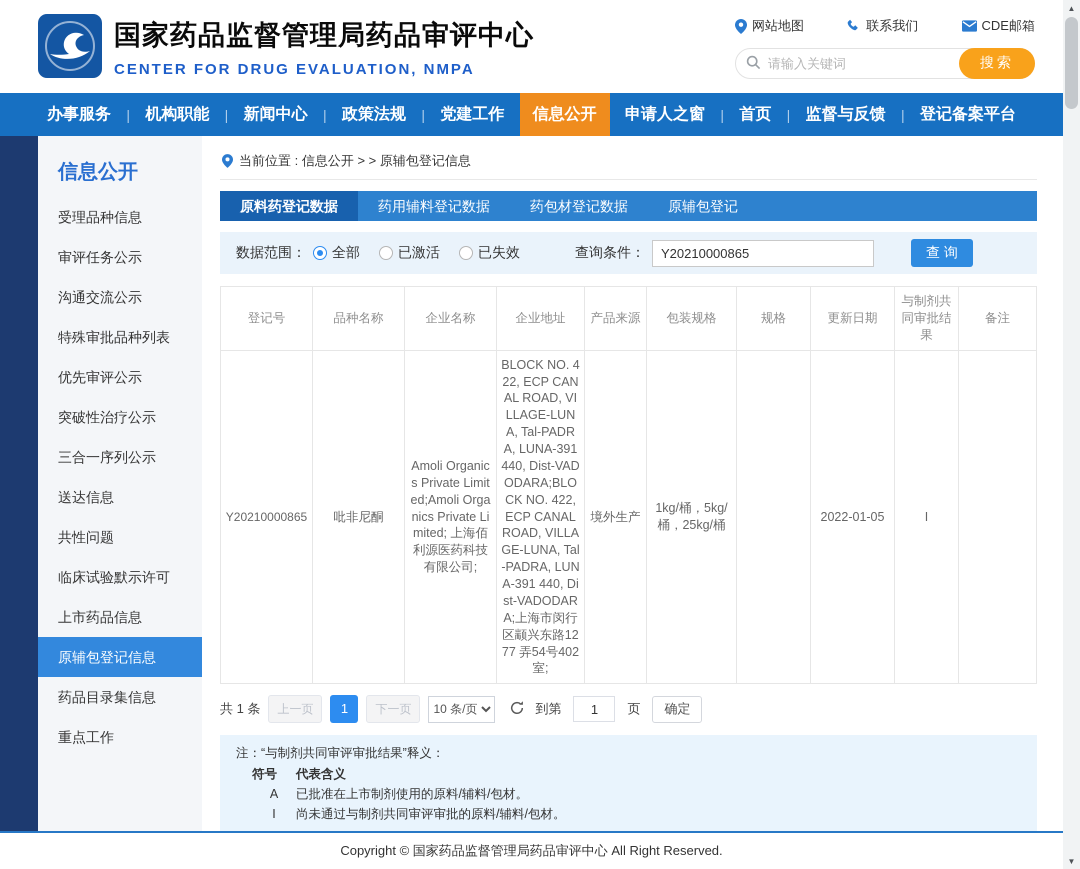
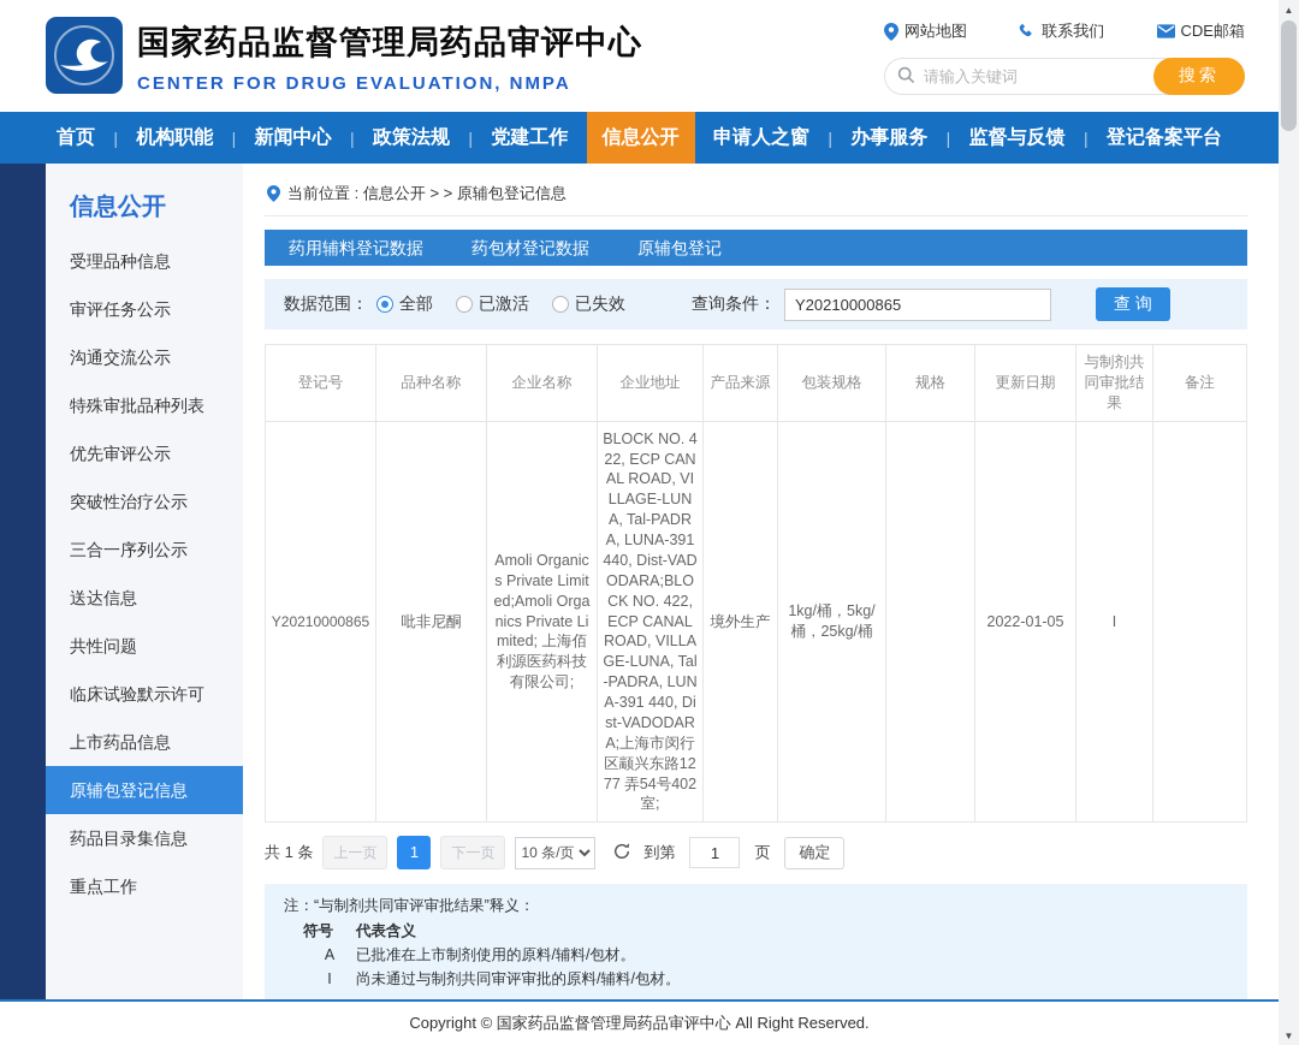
  国家药品监督管理局药品审评中心
  CENTER FOR DRUG EVALUATION, NMPA
  网站地图
  联系我们
  CDE邮箱
  请输入关键词
  搜索
- 办事服务
+ 首页
  机构职能
  新闻中心
  政策法规
  党建工作
  信息公开
  申请人之窗
- 首页
+ 办事服务
  监督与反馈
  登记备案平台
  信息公开
  受理品种信息
  审评任务公示
  沟通交流公示
  特殊审批品种列表
  优先审评公示
  突破性治疗公示
  三合一序列公示
  送达信息
  共性问题
  临床试验默示许可
  上市药品信息
  原辅包登记信息
  药品目录集信息
  重点工作
  当前位置 : 信息公开 > > 原辅包登记信息
- 原料药登记数据
  药用辅料登记数据
  药包材登记数据
  原辅包登记
  数据范围：
  全部
  已激活
  已失效
  查询条件：
  Y20210000865
  查 询
  登记号	品种名称	企业名称	企业地址	产品来源	包装规格	规格	更新日期	与制剂共同审批结果	备注
  Y20210000865	吡非尼酮	Amoli Organics Private Limited;Amoli Organics Private Limited; 上海佰利源医药科技有限公司;	BLOCK NO. 422, ECP CANAL ROAD, VILLAGE-LUNA, Tal-PADRA, LUNA-391440, Dist-VADODARA;BLOCK NO. 422, ECP CANAL ROAD, VILLAGE-LUNA, Tal-PADRA, LUNA-391 440, Dist-VADODARA;上海市闵行区颛兴东路1277 弄54号402室;	境外生产	1kg/桶，5kg/桶，25kg/桶		2022-01-05	I
  共 1 条
  上一页
  1
  下一页
  10 条/页
  到第
  1
  页
  确定
  注：“与制剂共同审评审批结果”释义：
  符号
  代表含义
  A
  已批准在上市制剂使用的原料/辅料/包材。
  I
  尚未通过与制剂共同审评审批的原料/辅料/包材。
  Copyright © 国家药品监督管理局药品审评中心 All Right Reserved.
  ▲
  ▼
